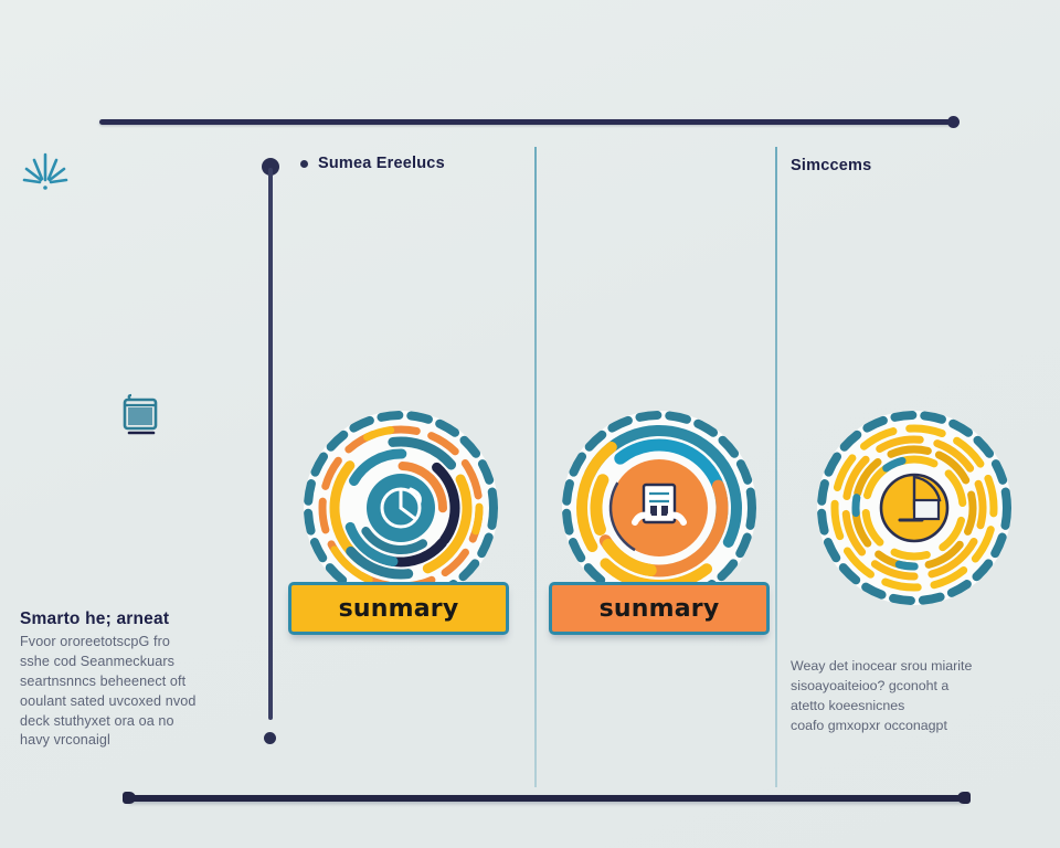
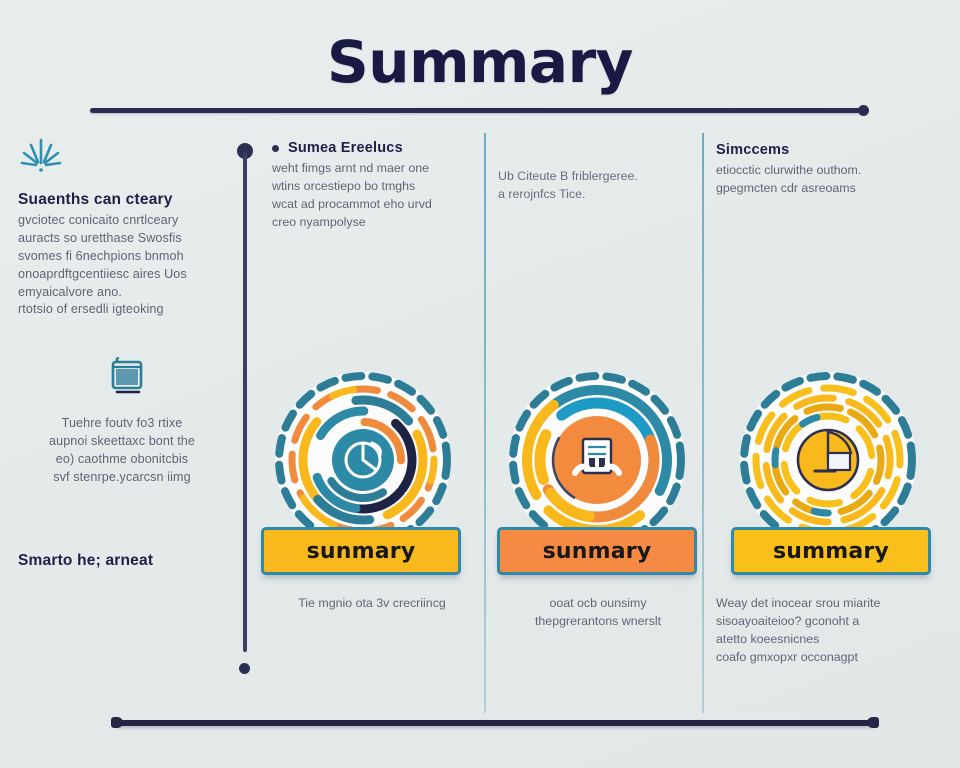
+ Summary
+ Suaenths can cteary
+ gvciotec conicaito cnrtlceary
+ auracts so uretthase Swosfis
+ svomes fi 6nechpions bnmoh
+ onoaprdftgcentiiesc aires Uos
+ emyaicalvore ano.
+ rtotsio of ersedli igteoking
+ Tuehre foutv fo3 rtixe
+ aupnoi skeettaxc bont the
+ eo) caothme obonitcbis
+ svf stenrpe.ycarcsn iimg
  Smarto he; arneat
- Fvoor ororeetotscpG fro
- sshe cod Seanmeckuars
- seartnsnncs beheenect oft
- ooulant sated uvcoxed nvod
- deck stuthyxet ora oa no
- havy vrconaigl
  Sumea Ereelucs
+ weht fimgs arnt nd maer one
+ wtins orcestiepo bo tmghs
+ wcat ad procammot eho urvd
+ creo nyampolyse
+ Ub Citeute B friblergeree.
+ a rerojnfcs Tice.
  Simccems
+ etiocctic clurwithe outhom.
+ gpegmcten cdr asreoams
  sunmary
  sunmary
+ summary
+ Tie mgnio ota 3v crecriincg
+ ooat ocb ounsimy
+ thepgrerantons wnerslt
  Weay det inocear srou miarite
  sisoayoaiteioo? gconoht a
  atetto koeesnicnes
  coafo gmxopxr occonagpt
